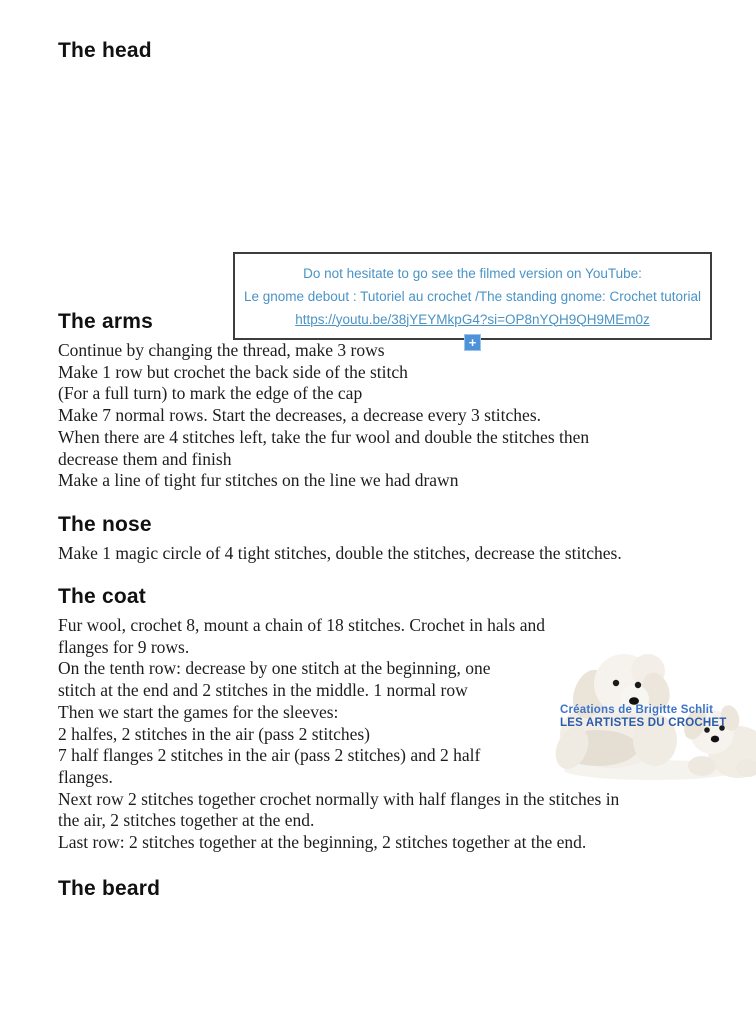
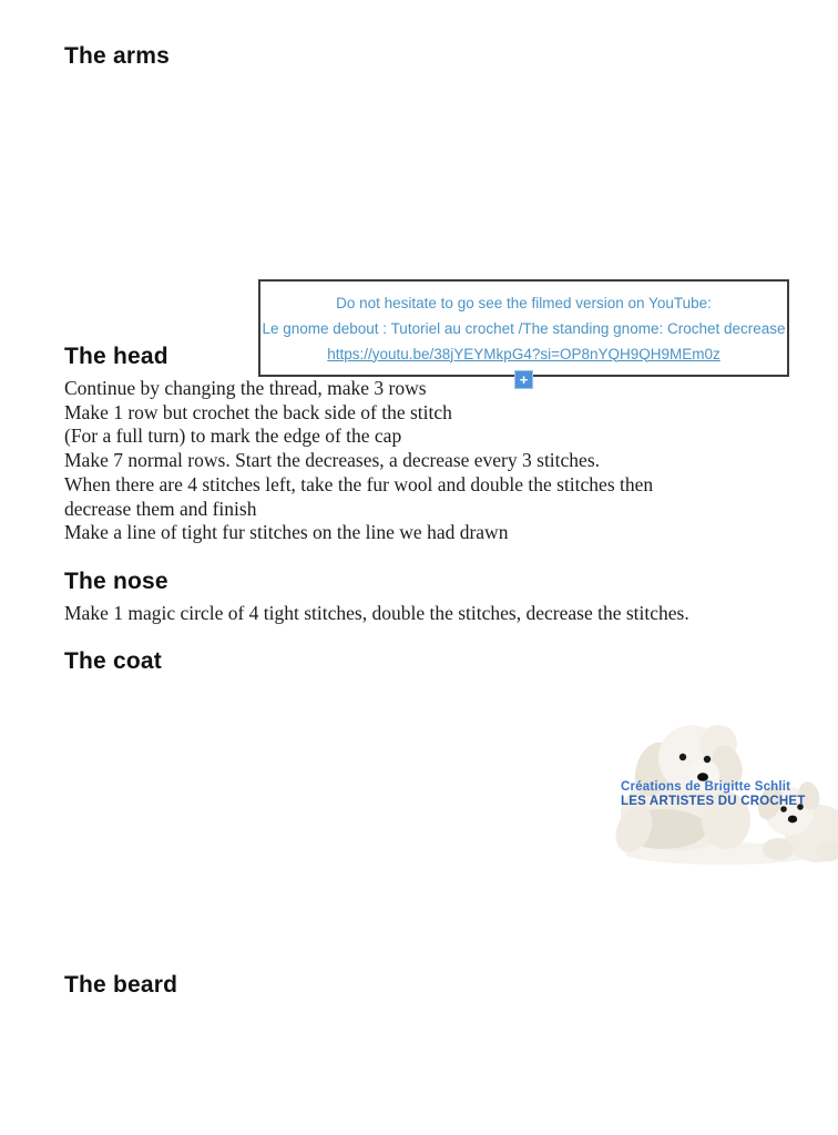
- The head
+ The arms
  Do not hesitate to go see the filmed version on YouTube:
- Le gnome debout : Tutoriel au crochet /The standing gnome: Crochet tutorial
+ Le gnome debout : Tutoriel au crochet /The standing gnome: Crochet decrease
  https://youtu.be/38jYEYMkpG4?si=OP8nYQH9QH9MEm0z
  +
- The arms
+ The head
  Continue by changing the thread, make 3 rows
  Make 1 row but crochet the back side of the stitch
  (For a full turn) to mark the edge of the cap
  Make 7 normal rows. Start the decreases, a decrease every 3 stitches.
  When there are 4 stitches left, take the fur wool and double the stitches then
  decrease them and finish
  Make a line of tight fur stitches on the line we had drawn
  The nose
  Make 1 magic circle of 4 tight stitches, double the stitches, decrease the stitches.
  The coat
- Fur wool, crochet 8, mount a chain of 18 stitches. Crochet in hals and
- flanges for 9 rows.
- On the tenth row: decrease by one stitch at the beginning, one
- stitch at the end and 2 stitches in the middle. 1 normal row
- Then we start the games for the sleeves:
- 2 halfes, 2 stitches in the air (pass 2 stitches)
- 7 half flanges 2 stitches in the air (pass 2 stitches) and 2 half
- flanges.
- Next row 2 stitches together crochet normally with half flanges in the stitches in
- the air, 2 stitches together at the end.
- Last row: 2 stitches together at the beginning, 2 stitches together at the end.
  The beard
  Créations de Brigitte Schlit
  LES ARTISTES DU CROCHET
